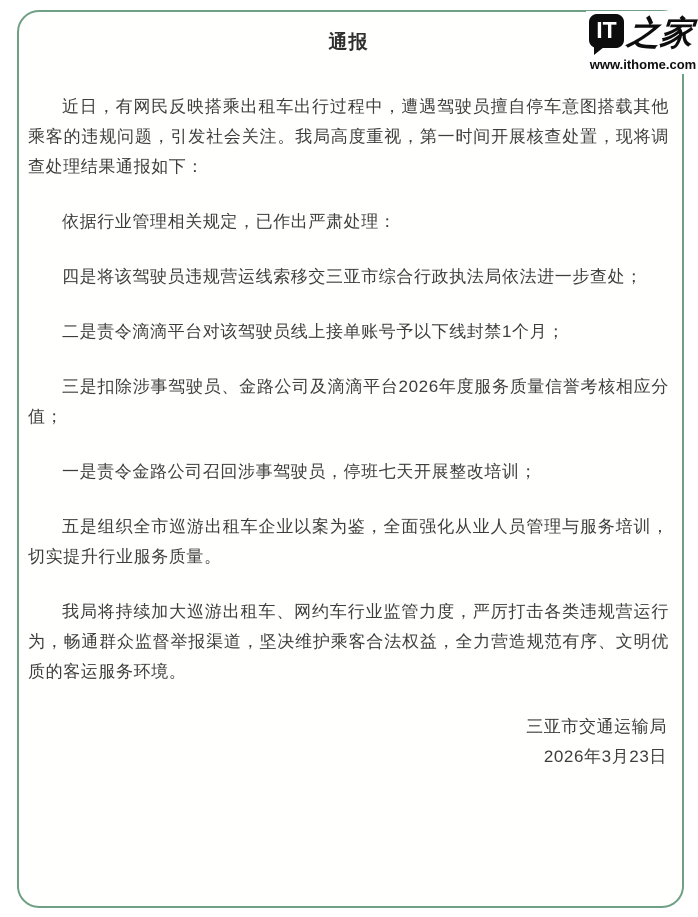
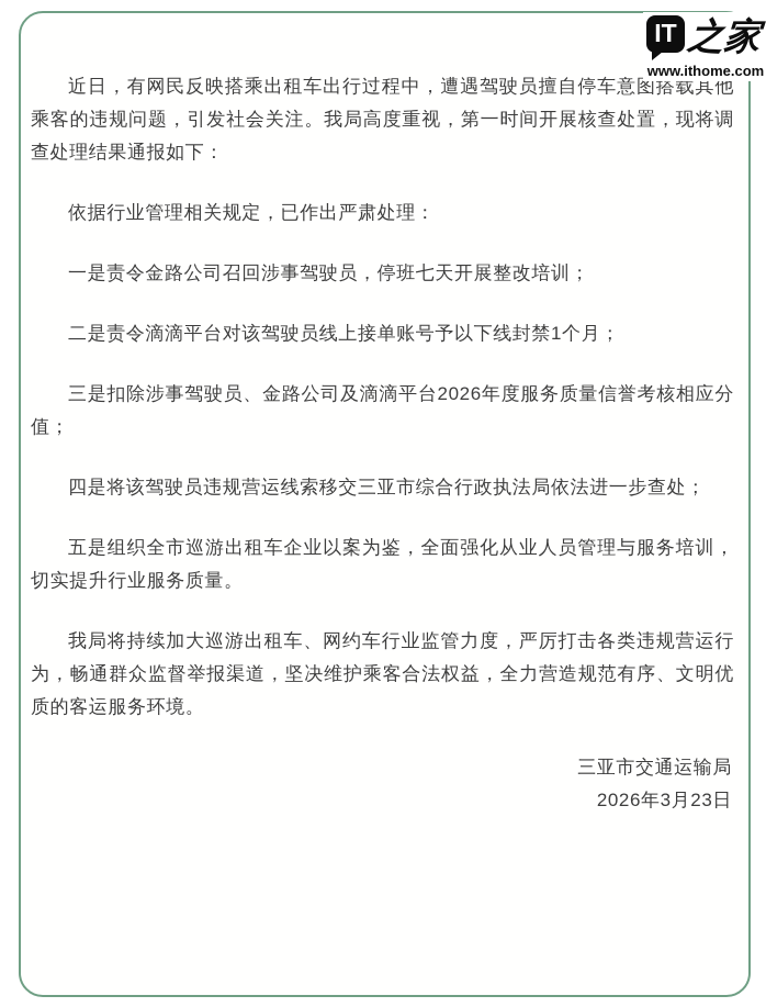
- 通报
  近日，有网民反映搭乘出租车出行过程中，遭遇驾驶员擅自停车意图搭载其他乘客的违规问题，引发社会关注。我局高度重视，第一时间开展核查处置，现将调查处理结果通报如下：
  依据行业管理相关规定，已作出严肃处理：
- 四是将该驾驶员违规营运线索移交三亚市综合行政执法局依法进一步查处；
+ 一是责令金路公司召回涉事驾驶员，停班七天开展整改培训；
  二是责令滴滴平台对该驾驶员线上接单账号予以下线封禁1个月；
  三是扣除涉事驾驶员、金路公司及滴滴平台2026年度服务质量信誉考核相应分值；
- 一是责令金路公司召回涉事驾驶员，停班七天开展整改培训；
+ 四是将该驾驶员违规营运线索移交三亚市综合行政执法局依法进一步查处；
  五是组织全市巡游出租车企业以案为鉴，全面强化从业人员管理与服务培训，切实提升行业服务质量。
  我局将持续加大巡游出租车、网约车行业监管力度，严厉打击各类违规营运行为，畅通群众监督举报渠道，坚决维护乘客合法权益，全力营造规范有序、文明优质的客运服务环境。
  三亚市交通运输局
  2026年3月23日
  IT
  www.ithome.com
